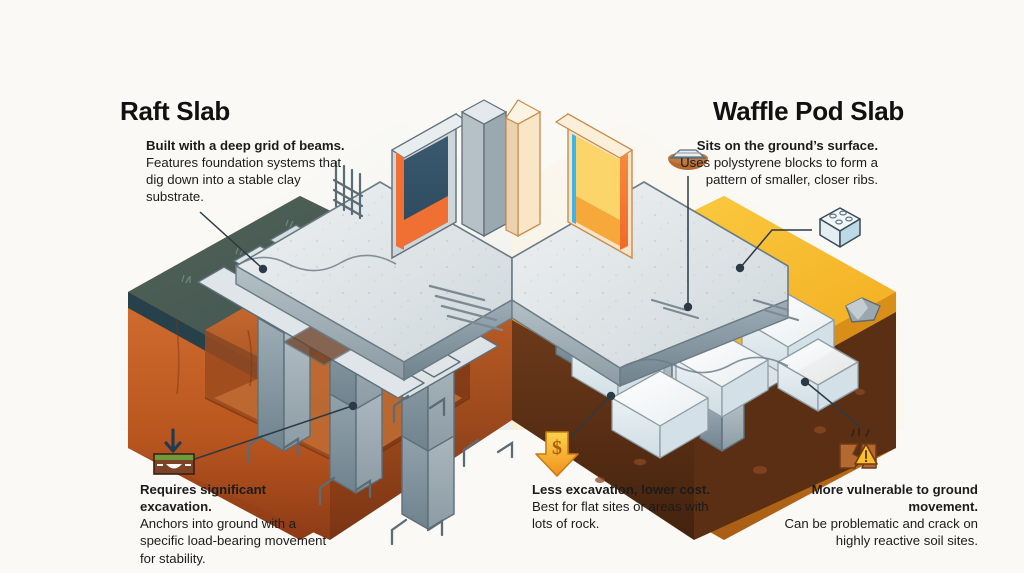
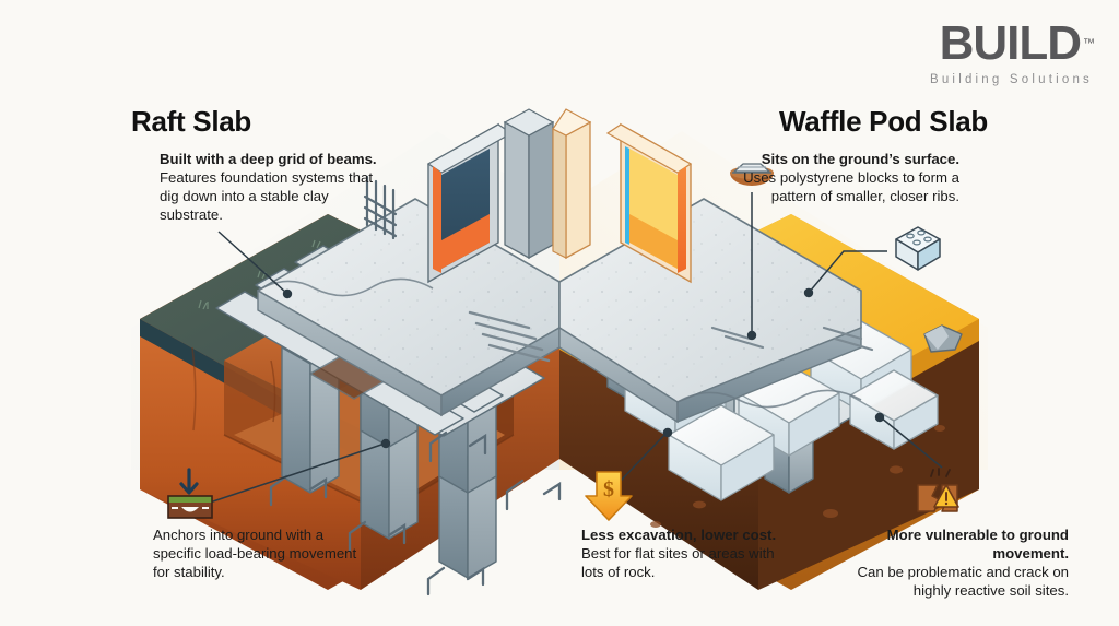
  $
+ BUILD
+ ™
+ Building Solutions
  Raft Slab
  Waffle Pod Slab
  Built with a deep grid of beams.
  Features foundation systems that dig down into a stable clay substrate.
  Sits on the ground’s surface.
  Uses polystyrene blocks to form a pattern of smaller, closer ribs.
- Requires significant excavation.
  Anchors into ground with a specific load-bearing movement for stability.
  Less excavation, lower cost.
  Best for flat sites or areas with lots of rock.
  More vulnerable to ground movement.
  Can be problematic and crack on highly reactive soil sites.
